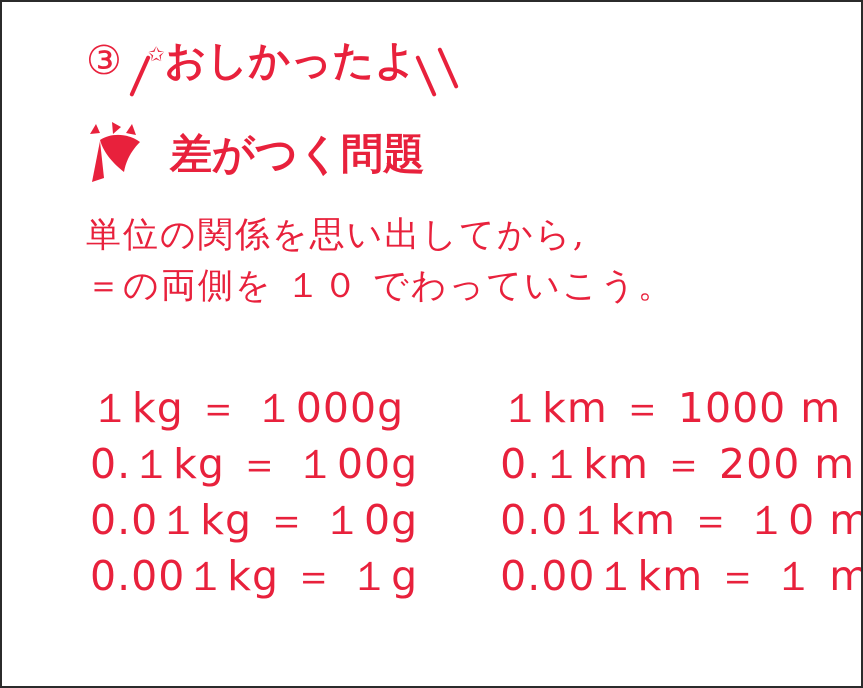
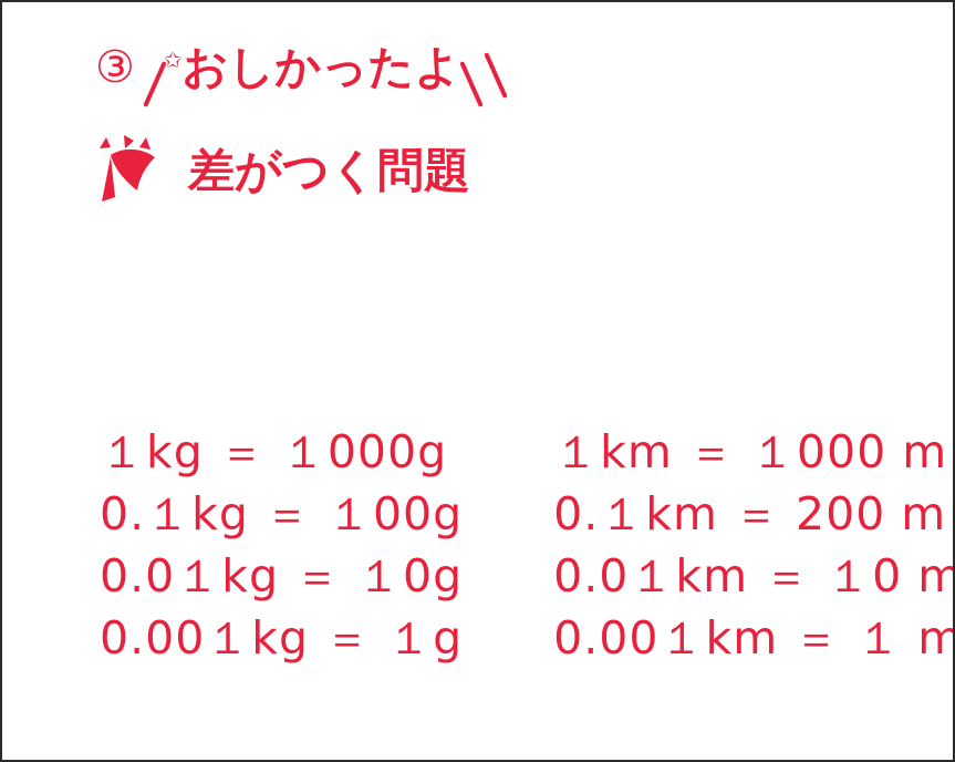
  ③
  ✩
  おしかったよ
  差がつく問題
- 単位の関係を思い出してから,
- ＝の両側を １０ でわっていこう。
  １kg ＝ １000g
  0.１kg ＝ １00g
  0.0１kg ＝ １0g
  0.00１kg ＝ １g
- １km ＝ 1000 m
+ １km ＝ １000 m
  0.１km ＝ 200 m
  0.0１km ＝ １0 m
  0.00１km ＝ １ m
